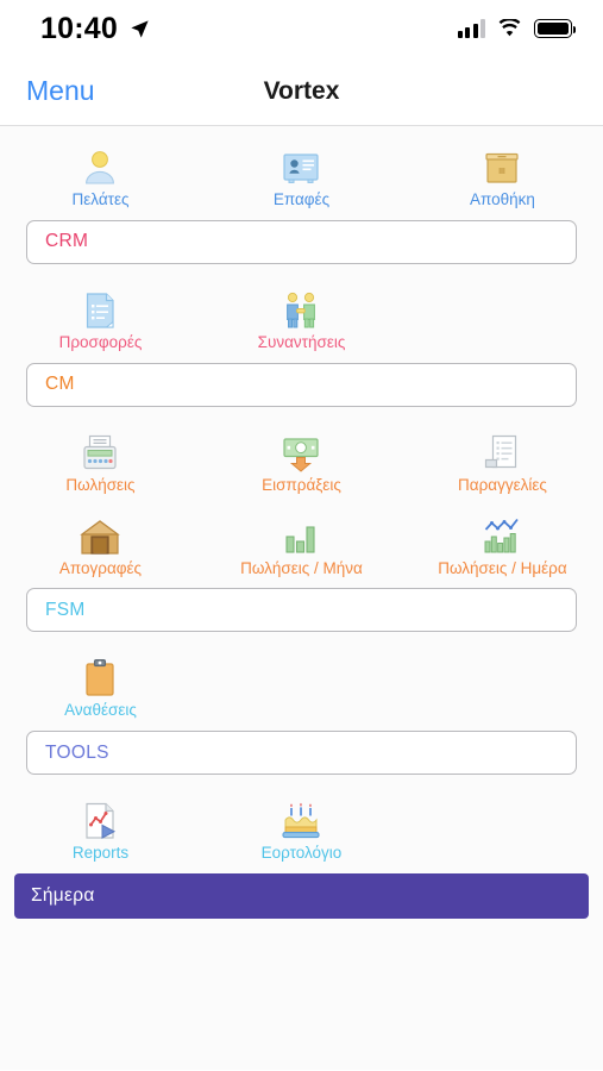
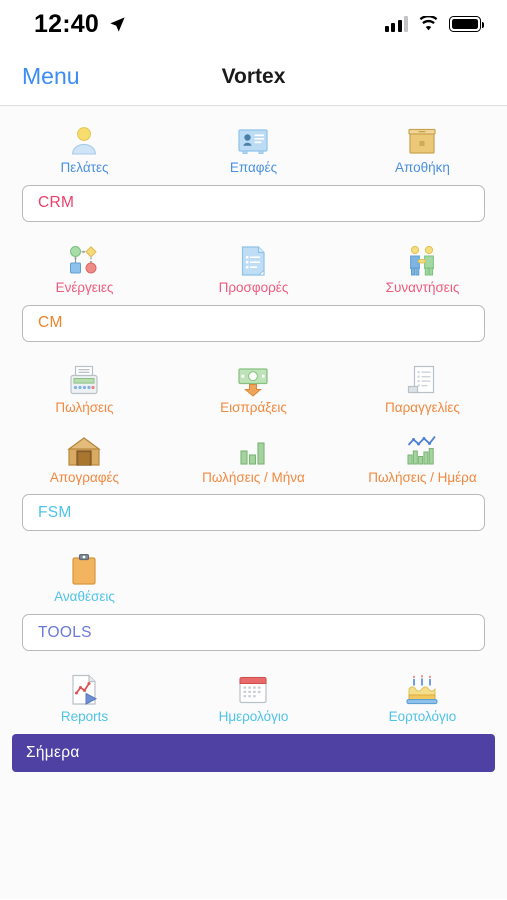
- 10:40
+ 12:40
  Menu
  Vortex
  Πελάτες
  Επαφές
  Αποθήκη
  CRM
+ Ενέργειες
  Προσφορές
  Συναντήσεις
  CM
  Πωλήσεις
  Εισπράξεις
  Παραγγελίες
  Απογραφές
  Πωλήσεις / Μήνα
  Πωλήσεις / Ημέρα
  FSM
  Αναθέσεις
  TOOLS
  Reports
+ Ημερολόγιο
  Εορτολόγιο
  Σήμερα
